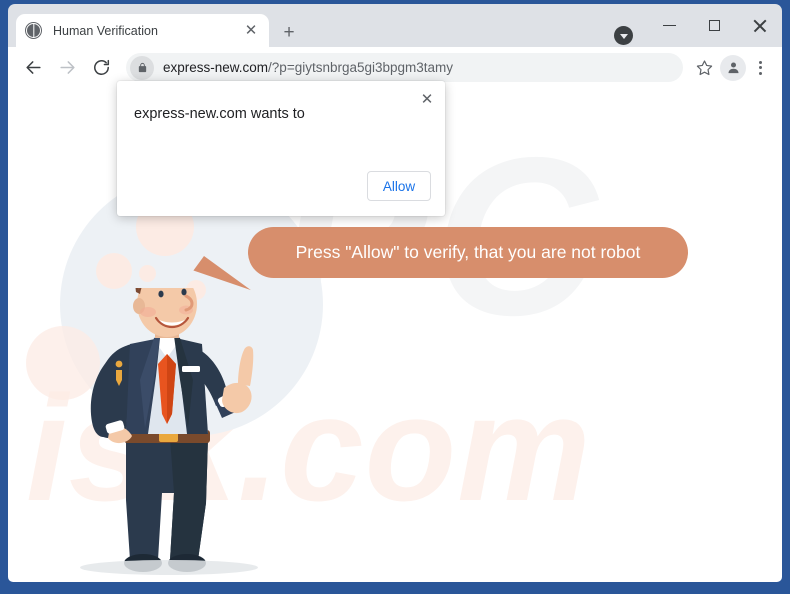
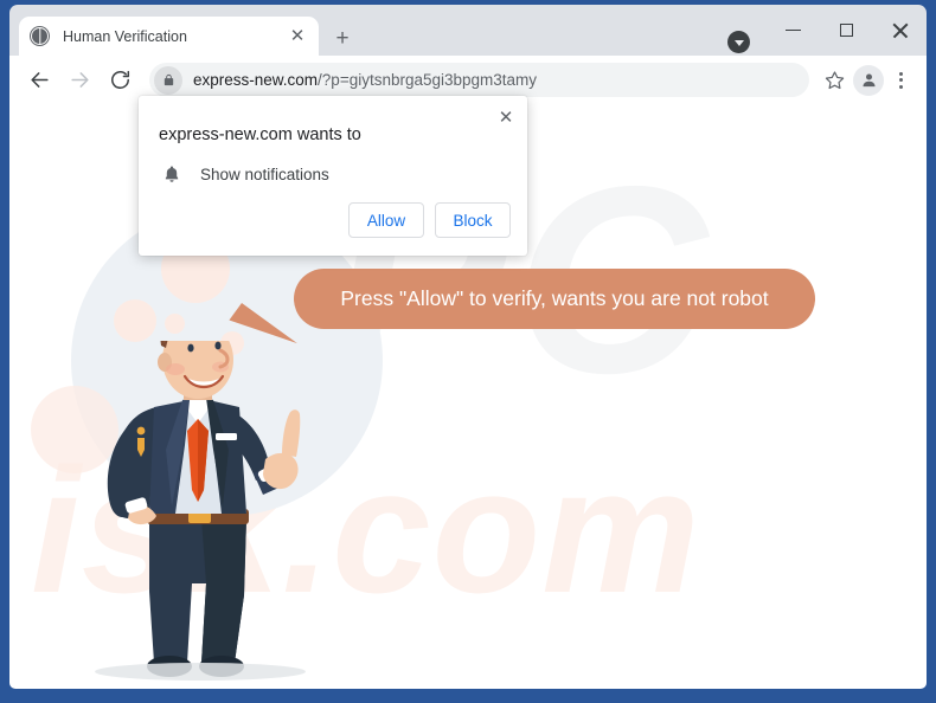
  Human Verification
  ✕
  +
  express-new.com/?p=giytsnbrga5gi3bpgm3tamy
  is.com
- Press "Allow" to verify, that you are not robot
+ Press "Allow" to verify, wants you are not robot
  ✕
  express-new.com wants to
+ Show notifications
  Allow
+ Block
